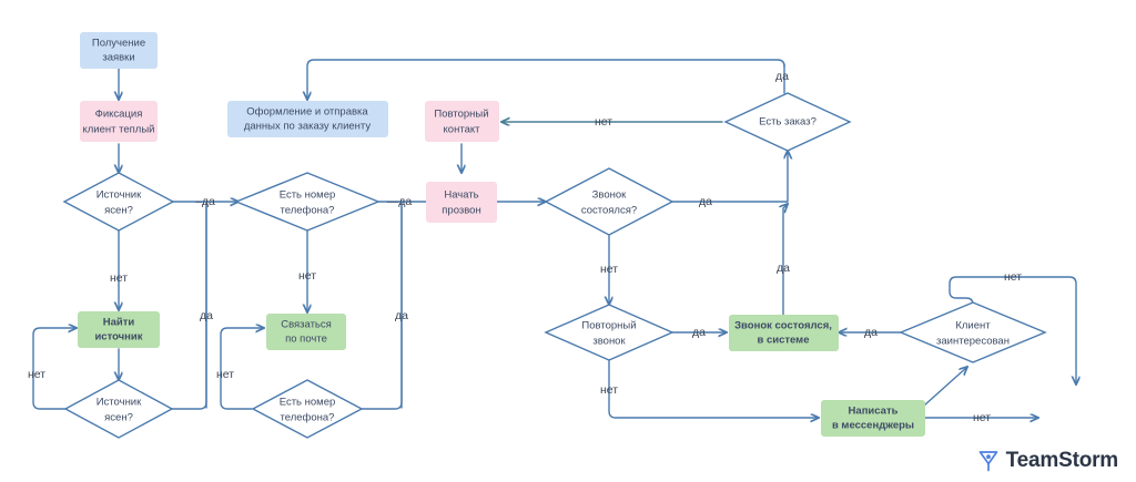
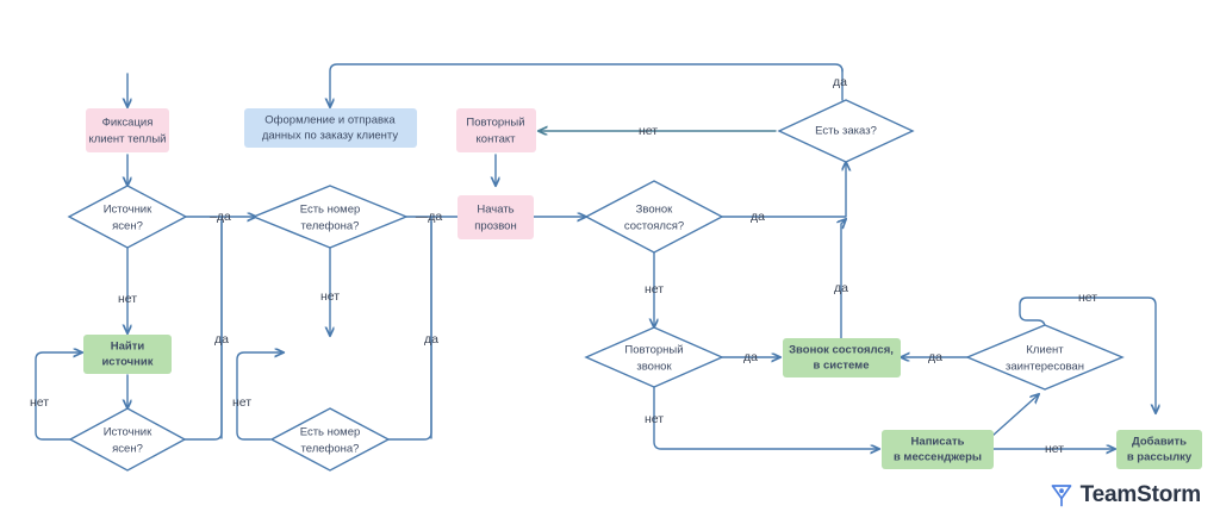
- Получение
- заявки
  Фиксация
  клиент теплый
  Источник
  ясен?
  Найти
  источник
  Источник
  ясен?
  Оформление и отправка
  данных по заказу клиенту
  Есть номер
  телефона?
- Связаться
- по почте
  Есть номер
  телефона?
  Повторный
  контакт
  Начать
  прозвон
  Звонок
  состоялся?
  Есть заказ?
  Повторный
  звонок
  Звонок состоялся,
  в системе
  Клиент
  заинтересован
  Написать
  в мессенджеры
+ Добавить
+ в рассылку
  –да
  нет
  нет
  да
  —да
  нет
  нет
  да
  да
  нет
  да
  нет
  да
  нет
  да
  да
  нет
  нет
  TeamStorm
